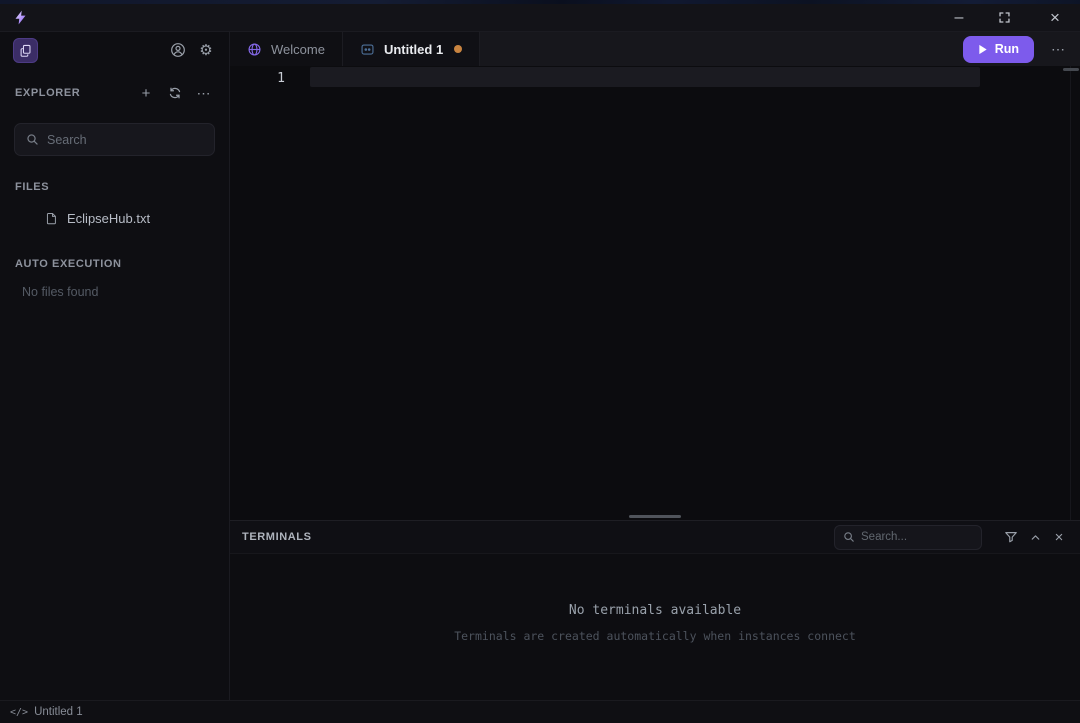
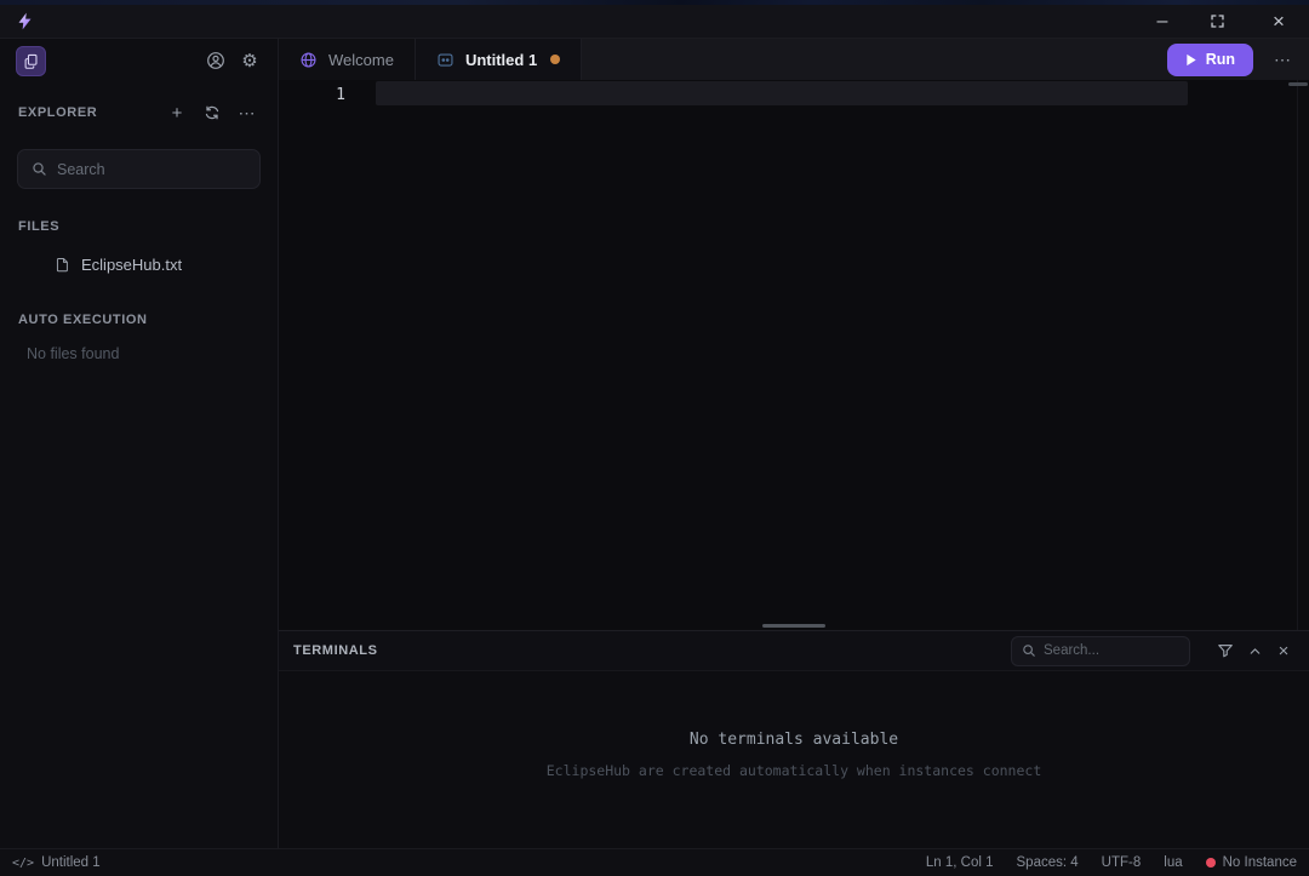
  –
  ×
  ⚙
  EXPLORER
  +
  ⋯
  Search
  FILES
  EclipseHub.txt
  AUTO EXECUTION
  No files found
  Welcome
  Untitled 1
  Run
  ⋯
  1
  TERMINALS
  Search...
  ×
  No terminals available
- Terminals are created automatically when instances connect
+ EclipseHub are created automatically when instances connect
  </>
  Untitled 1
+ Ln 1, Col 1
+ Spaces: 4
+ UTF-8
+ lua
+ No Instance
